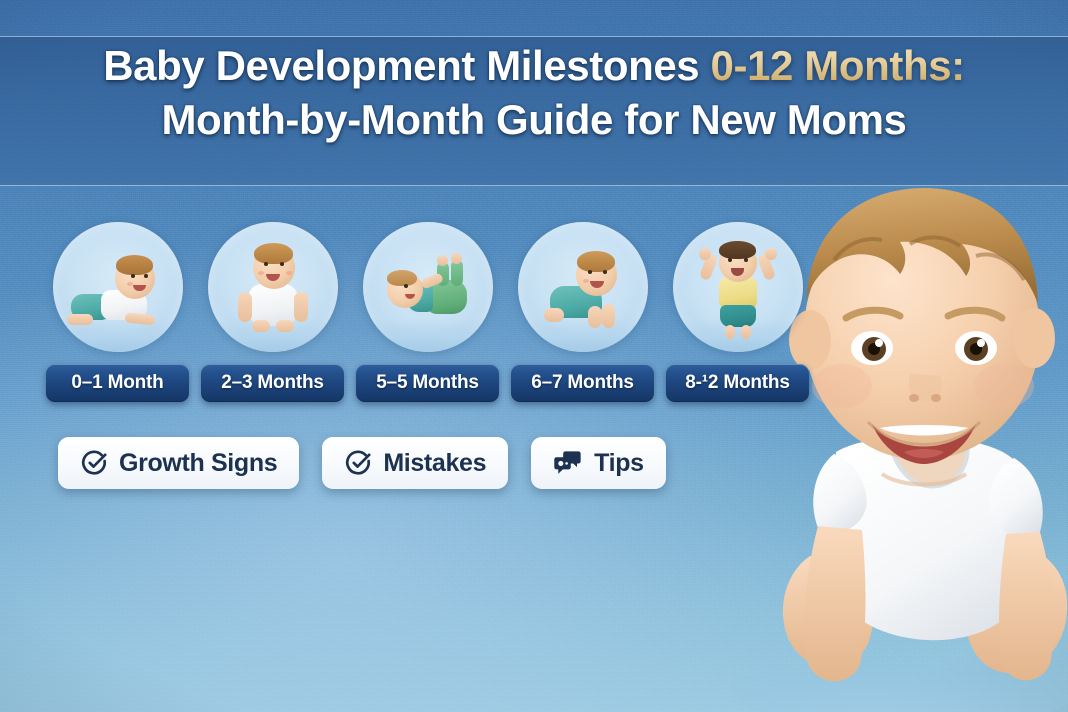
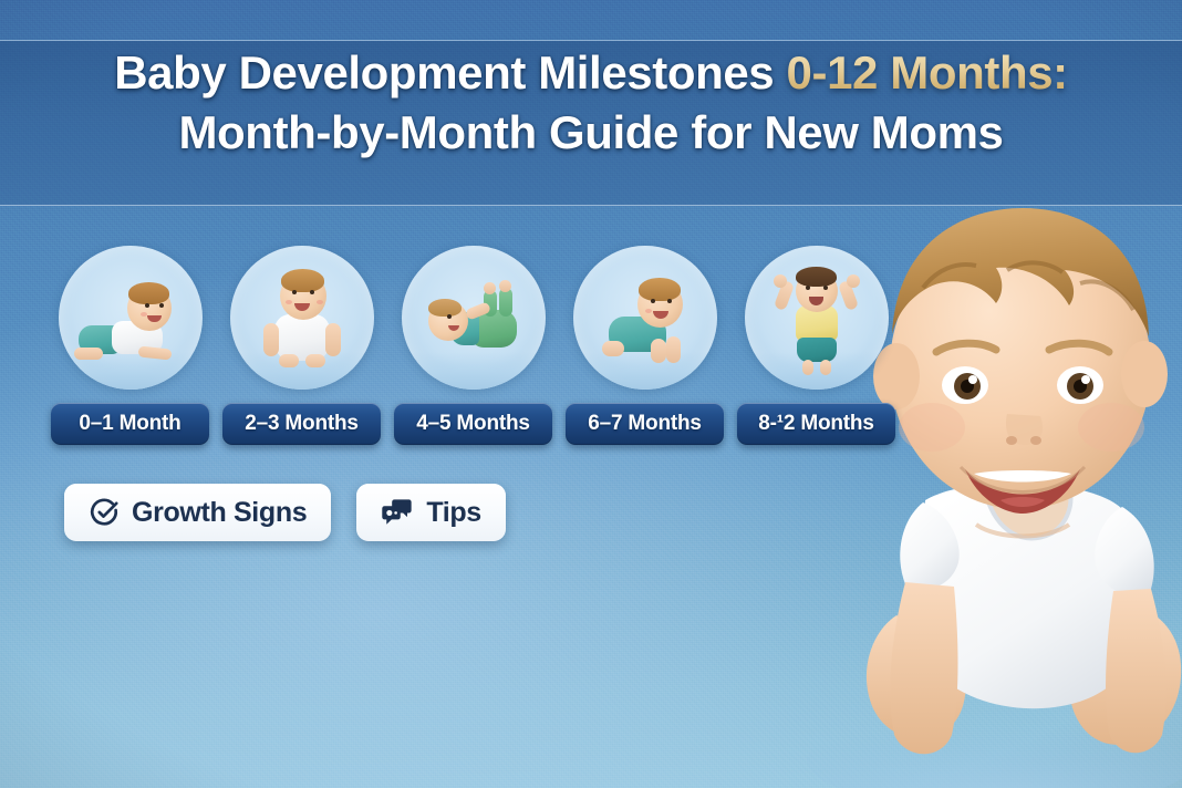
  Baby Development Milestones 0-12 Months:
  Month-by-Month Guide for New Moms
  0–1 Month
  2–3 Months
- 5–5 Months
+ 4–5 Months
  6–7 Months
  8-¹2 Months
  Growth Signs
- Mistakes
  Tips
